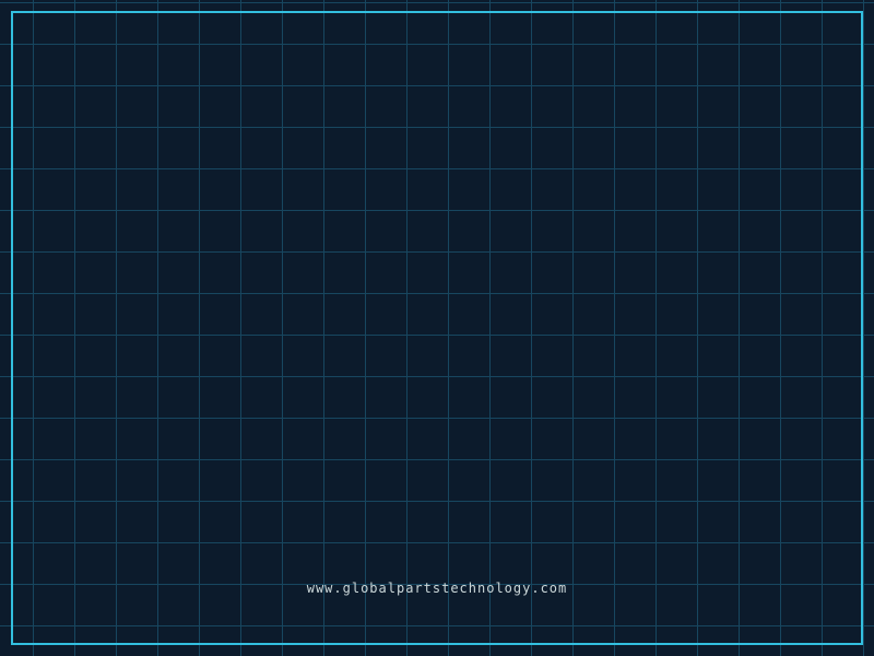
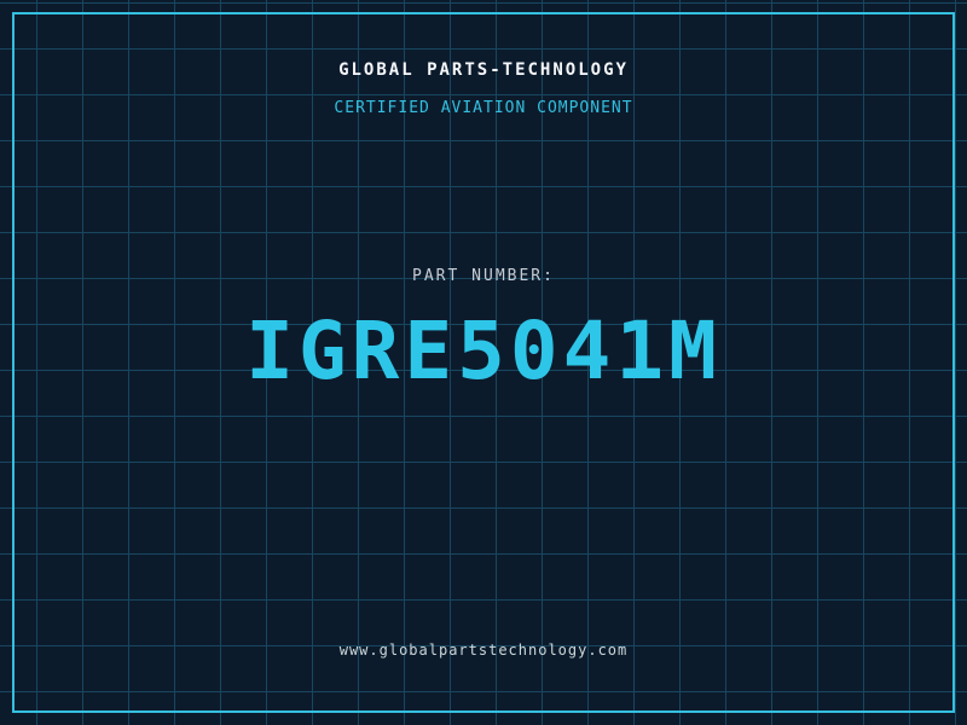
+ GLOBAL PARTS-TECHNOLOGY
+ CERTIFIED AVIATION COMPONENT
+ PART NUMBER:
+ IGRE5041M
  www.globalpartstechnology.com
